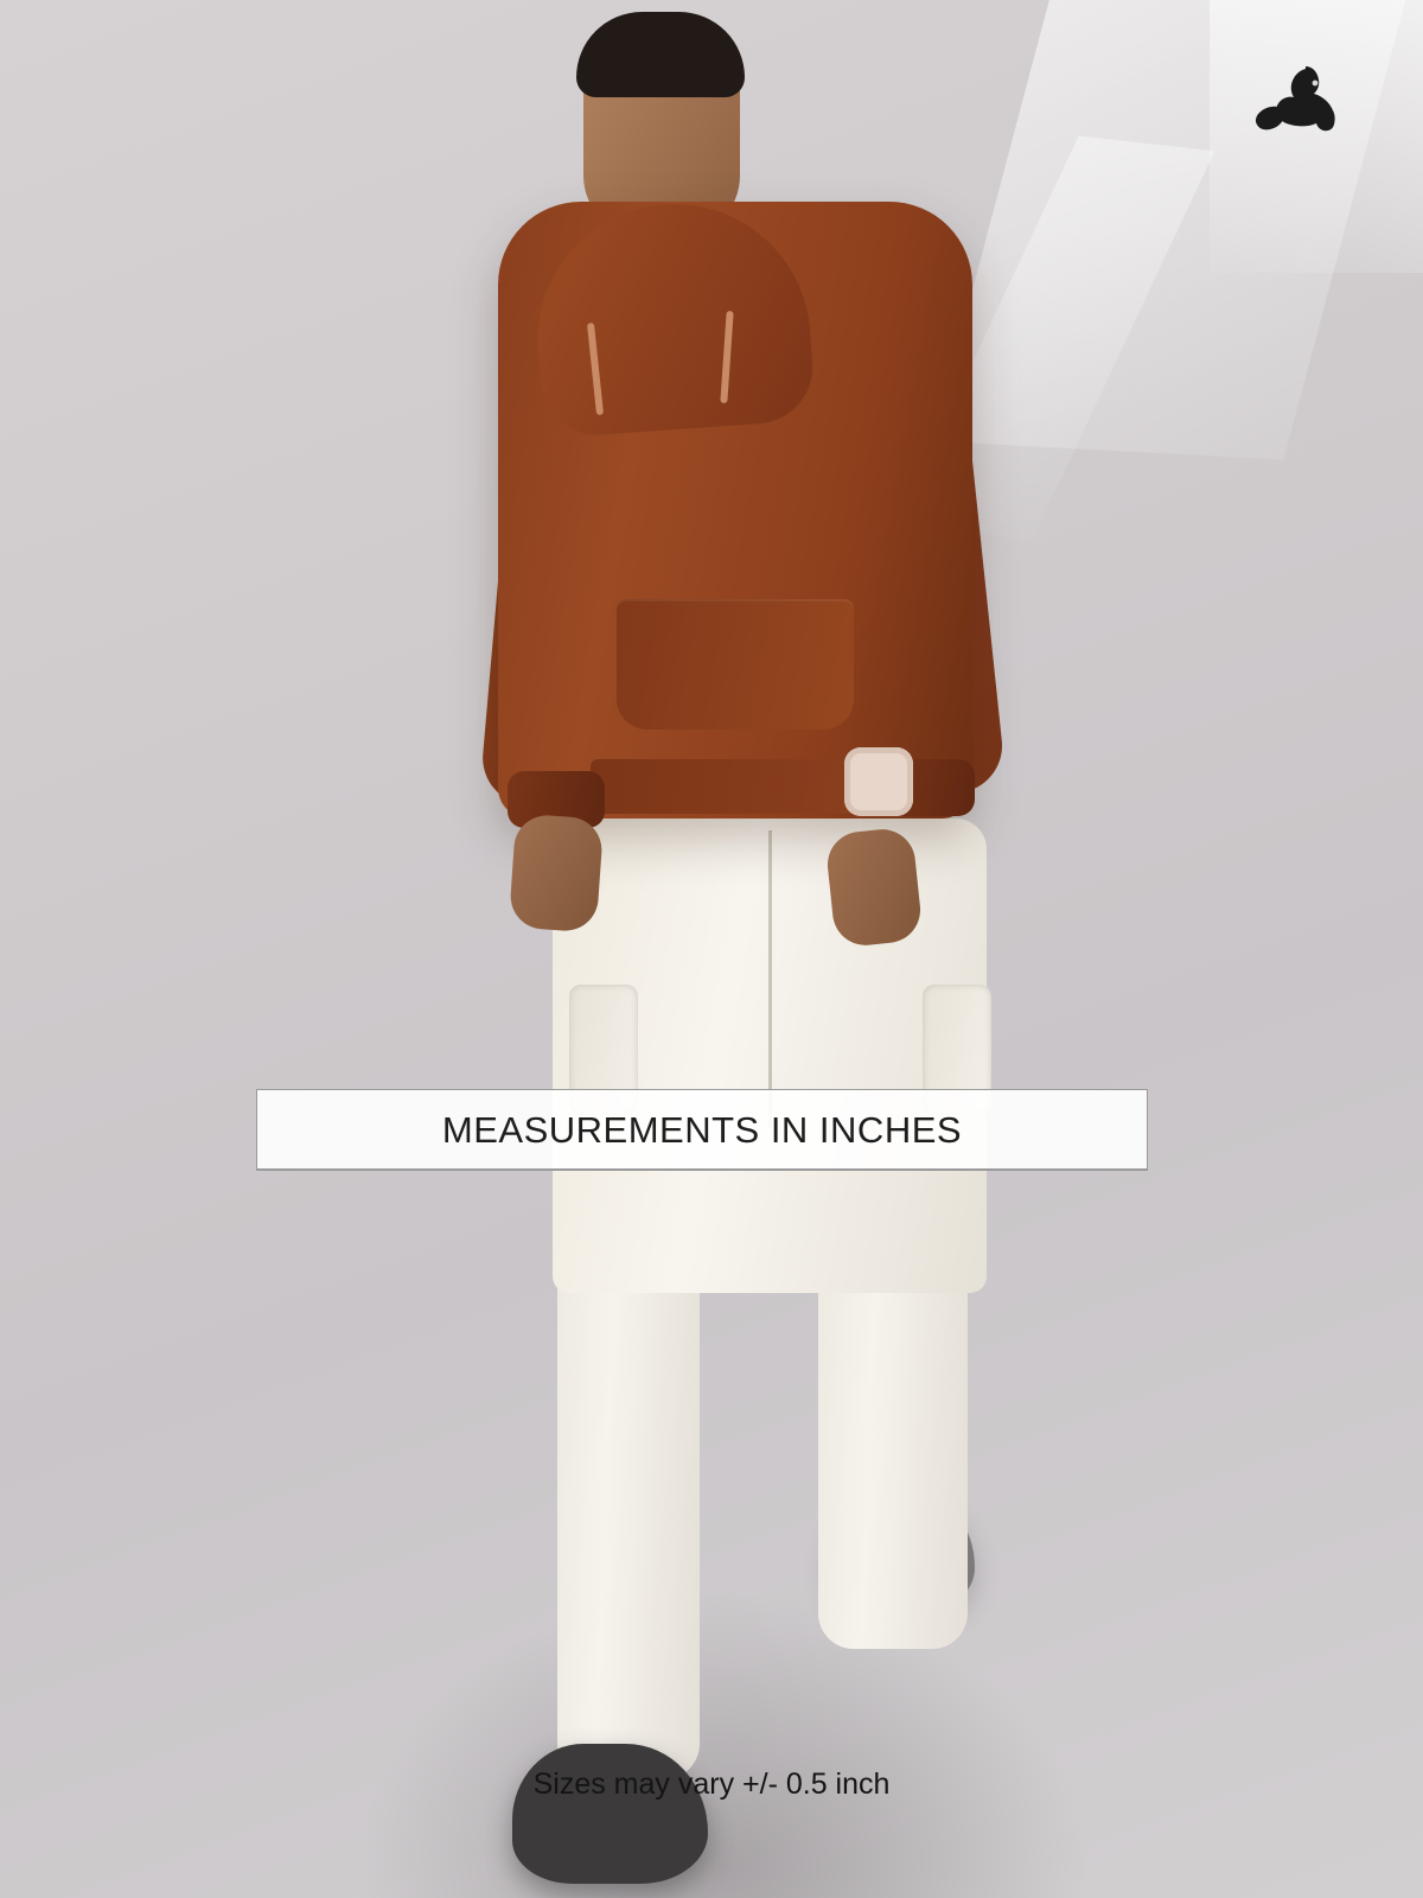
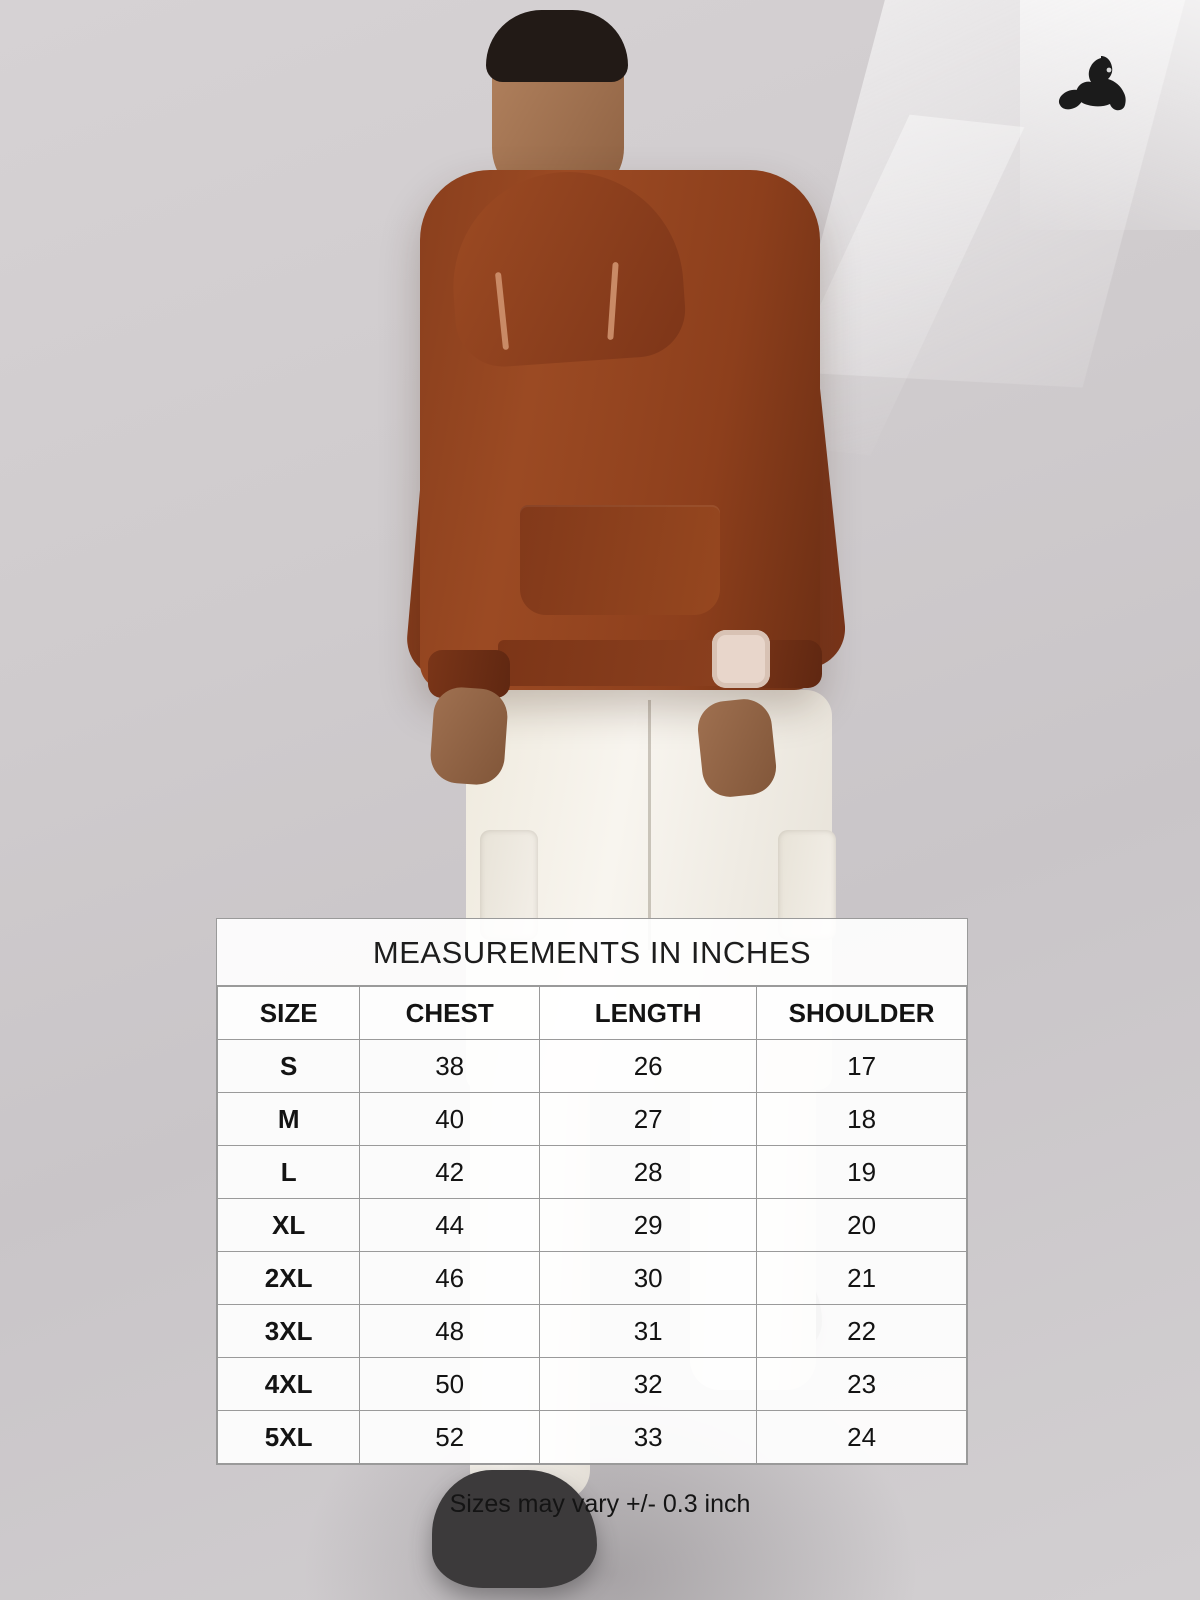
  MEASUREMENTS IN INCHES
+ SIZE	CHEST	LENGTH	SHOULDER
+ S	38	26	17
+ M	40	27	18
+ L	42	28	19
+ XL	44	29	20
+ 2XL	46	30	21
+ 3XL	48	31	22
+ 4XL	50	32	23
+ 5XL	52	33	24
- Sizes may vary +/- 0.5 inch
+ Sizes may vary +/- 0.3 inch
